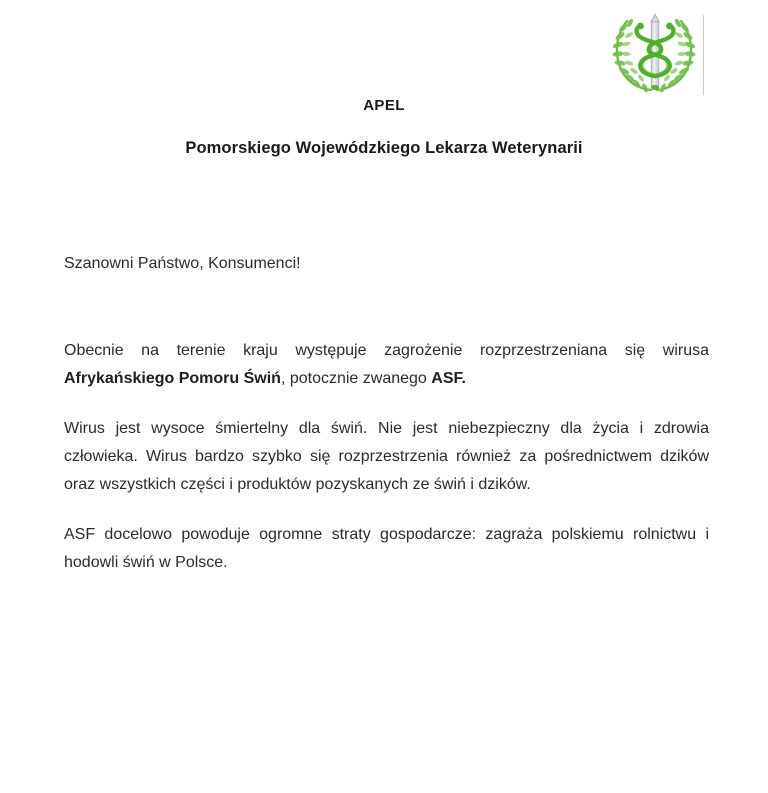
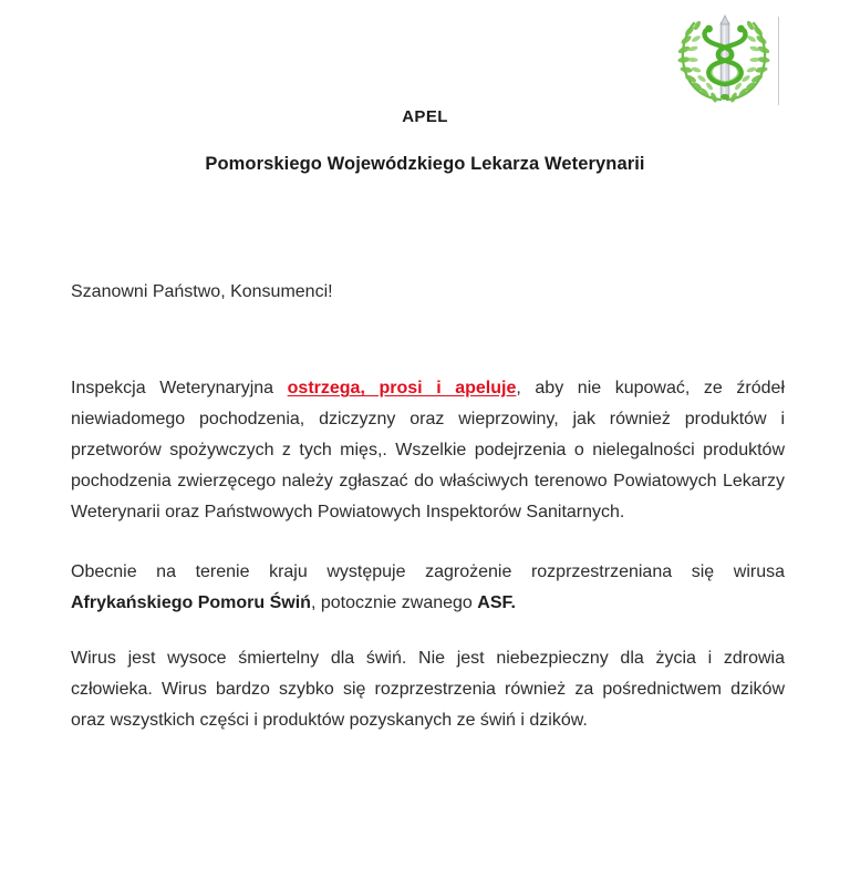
  APEL
  Pomorskiego Wojewódzkiego Lekarza Weterynarii
  Szanowni Państwo, Konsumenci!
+ Inspekcja Weterynaryjna ostrzega, prosi i apeluje, aby nie kupować, ze źródeł niewiadomego pochodzenia, dziczyzny oraz wieprzowiny, jak również produktów i przetworów spożywczych z tych mięs,. Wszelkie podejrzenia o nielegalności produktów pochodzenia zwierzęcego należy zgłaszać do właściwych terenowo Powiatowych Lekarzy Weterynarii oraz Państwowych Powiatowych Inspektorów Sanitarnych.
  Obecnie na terenie kraju występuje zagrożenie rozprzestrzeniana się wirusa Afrykańskiego Pomoru Świń, potocznie zwanego ASF.
  Wirus jest wysoce śmiertelny dla świń. Nie jest niebezpieczny dla życia i zdrowia człowieka. Wirus bardzo szybko się rozprzestrzenia również za pośrednictwem dzików oraz wszystkich części i produktów pozyskanych ze świń i dzików.
- ASF docelowo powoduje ogromne straty gospodarcze: zagraża polskiemu rolnictwu i hodowli świń w Polsce.
